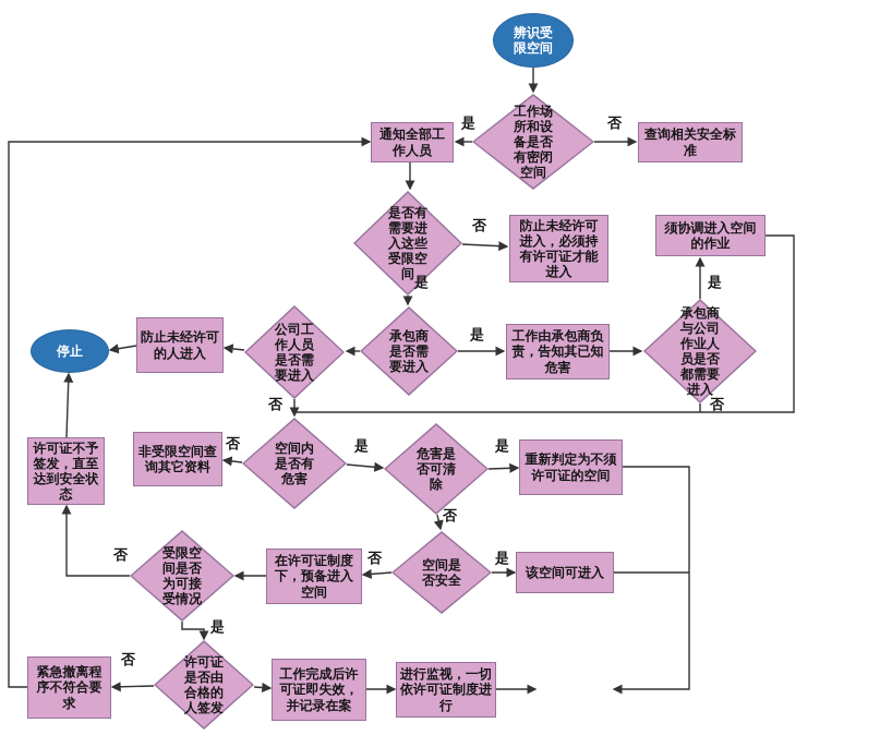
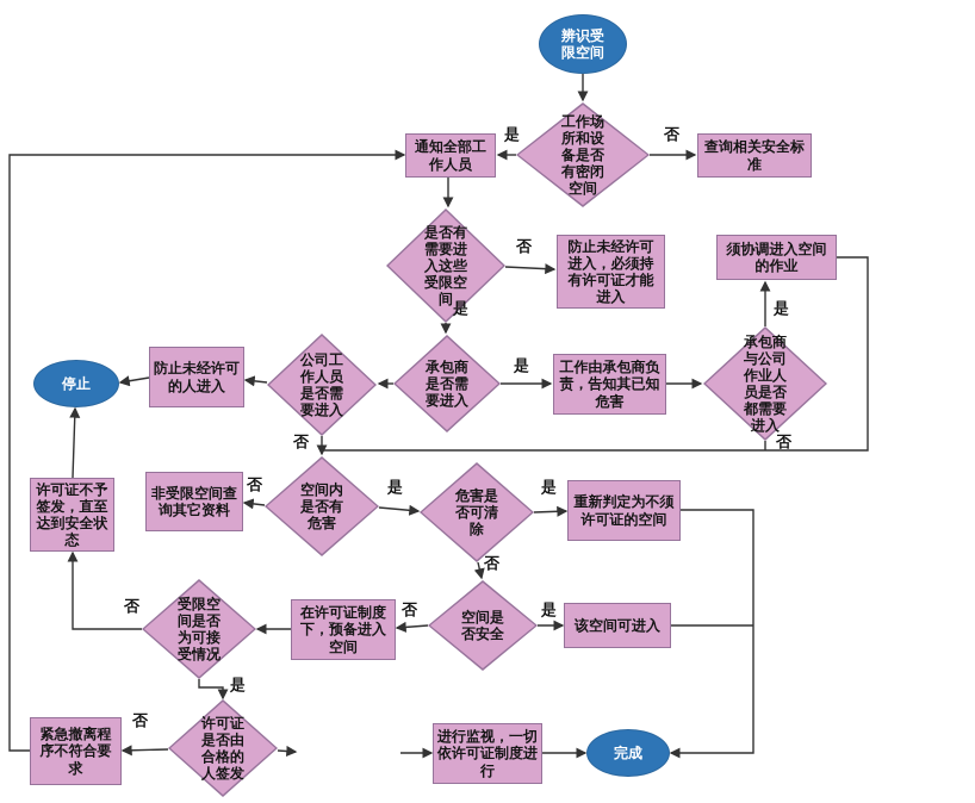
  辨识受限空间
  工作场所和设备是否有密闭空间
  查询相关安全标准
  通知全部工作人员
  是否有需要进入这些受限空间
  防止未经许可进入，必须持有许可证才能进入
  须协调进入空间的作业
  承包商是否需要进入
  工作由承包商负责，告知其已知危害
  承包商与公司作业人员是否都需要进入
  公司工作人员是否需要进入
  防止未经许可的人进入
  停止
  空间内是否有危害
  非受限空间查询其它资料
  危害是否可清除
  重新判定为不须许可证的空间
  许可证不予签发，直至达到安全状态
  空间是否安全
  该空间可进入
  在许可证制度下，预备进入空间
  受限空间是否为可接受情况
  许可证是否由合格的人签发
- 工作完成后许可证即失效，并记录在案
  进行监视，一切依许可证制度进行
+ 完成
  紧急撤离程序不符合要求
  是
  否
  否
  是
  是
  是
  否
  否
  否
  是
  是
  否
  是
  否
  否
  是
  否
